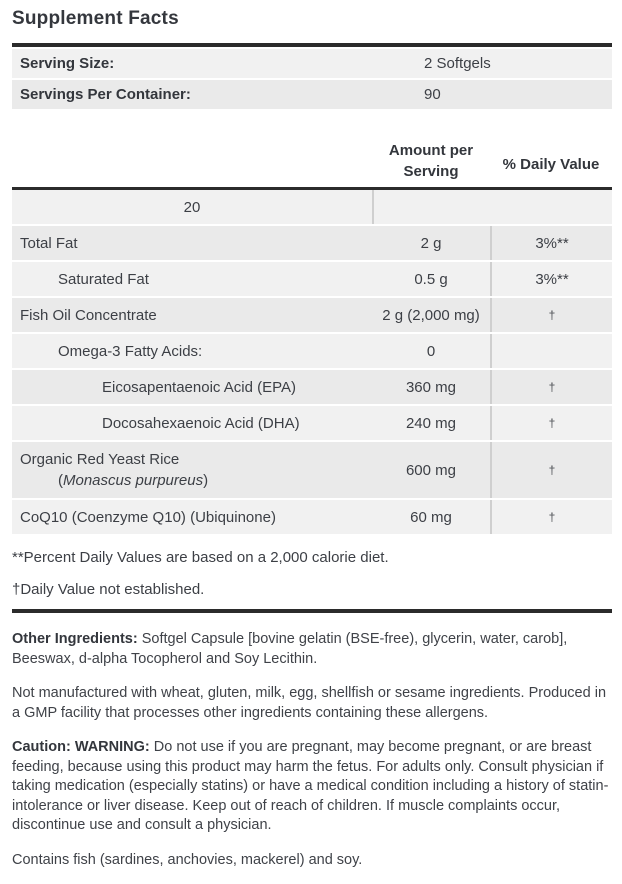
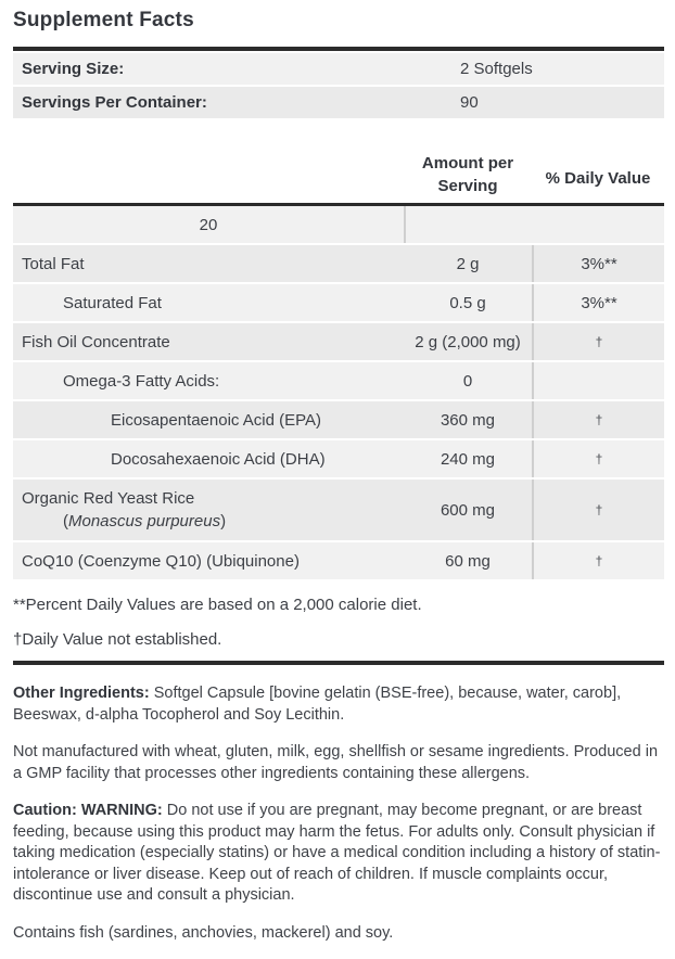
  Supplement Facts
  Serving Size:
  2 Softgels
  Servings Per Container:
  90
  Amount per
  Serving
  % Daily Value
  20
  Total Fat
  2 g
  3%**
  Saturated Fat
  0.5 g
  3%**
  Fish Oil Concentrate
  2 g (2,000 mg)
  †
  Omega-3 Fatty Acids:
  0
  Eicosapentaenoic Acid (EPA)
  360 mg
  †
  Docosahexaenoic Acid (DHA)
  240 mg
  †
  Organic Red Yeast Rice
  (Monascus purpureus)
  600 mg
  †
  CoQ10 (Coenzyme Q10) (Ubiquinone)
  60 mg
  †
  **Percent Daily Values are based on a 2,000 calorie diet.
  †Daily Value not established.
- Other Ingredients: Softgel Capsule [bovine gelatin (BSE-free), glycerin, water, carob], Beeswax, d-alpha Tocopherol and Soy Lecithin.
+ Other Ingredients: Softgel Capsule [bovine gelatin (BSE-free), because, water, carob], Beeswax, d-alpha Tocopherol and Soy Lecithin.
  Not manufactured with wheat, gluten, milk, egg, shellfish or sesame ingredients. Produced in a GMP facility that processes other ingredients containing these allergens.
  Caution: WARNING: Do not use if you are pregnant, may become pregnant, or are breast feeding, because using this product may harm the fetus. For adults only. Consult physician if taking medication (especially statins) or have a medical condition including a history of statin-intolerance or liver disease. Keep out of reach of children. If muscle complaints occur, discontinue use and consult a physician.
  Contains fish (sardines, anchovies, mackerel) and soy.
